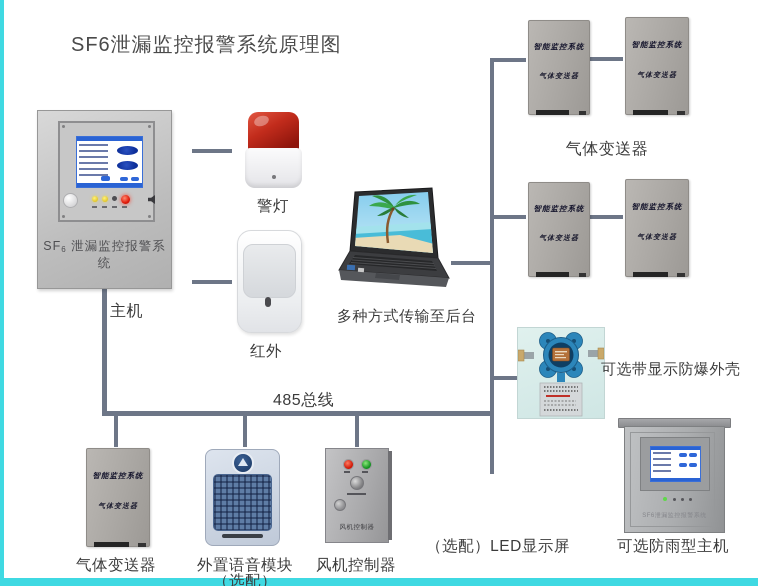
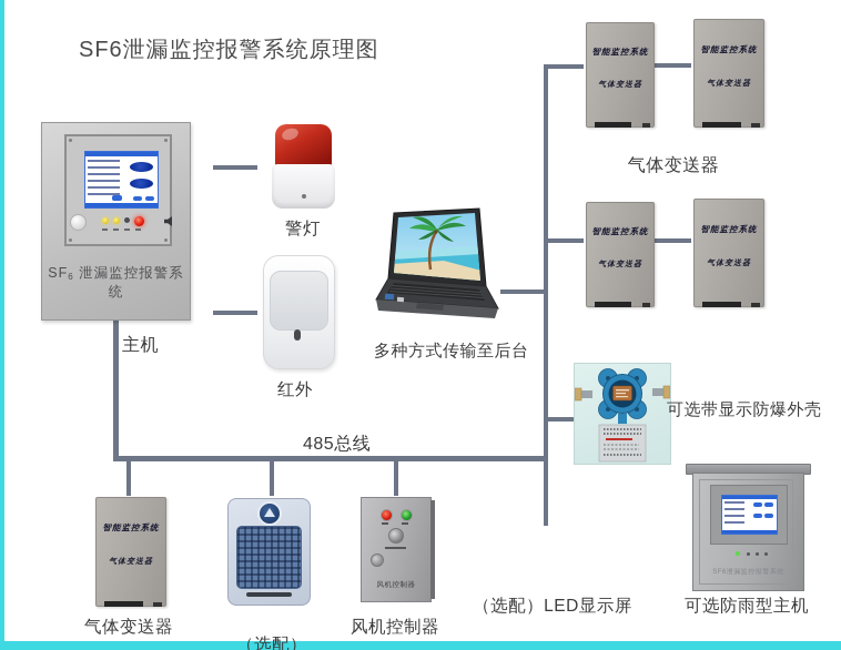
  SF6泄漏监控报警系统原理图
  SF6 泄漏监控报警系统
  主机
  警灯
  红外
  多种方式传输至后台
  智能监控系统
  气体变送器
  智能监控系统
  气体变送器
  气体变送器
  智能监控系统
  气体变送器
  智能监控系统
  气体变送器
  485总线
  可选带显示防爆外壳
  智能监控系统
  气体变送器
  气体变送器
- 外置语音模块
  （选配）
  风机控制器
  （选配）LED显示屏
  可选防雨型主机
